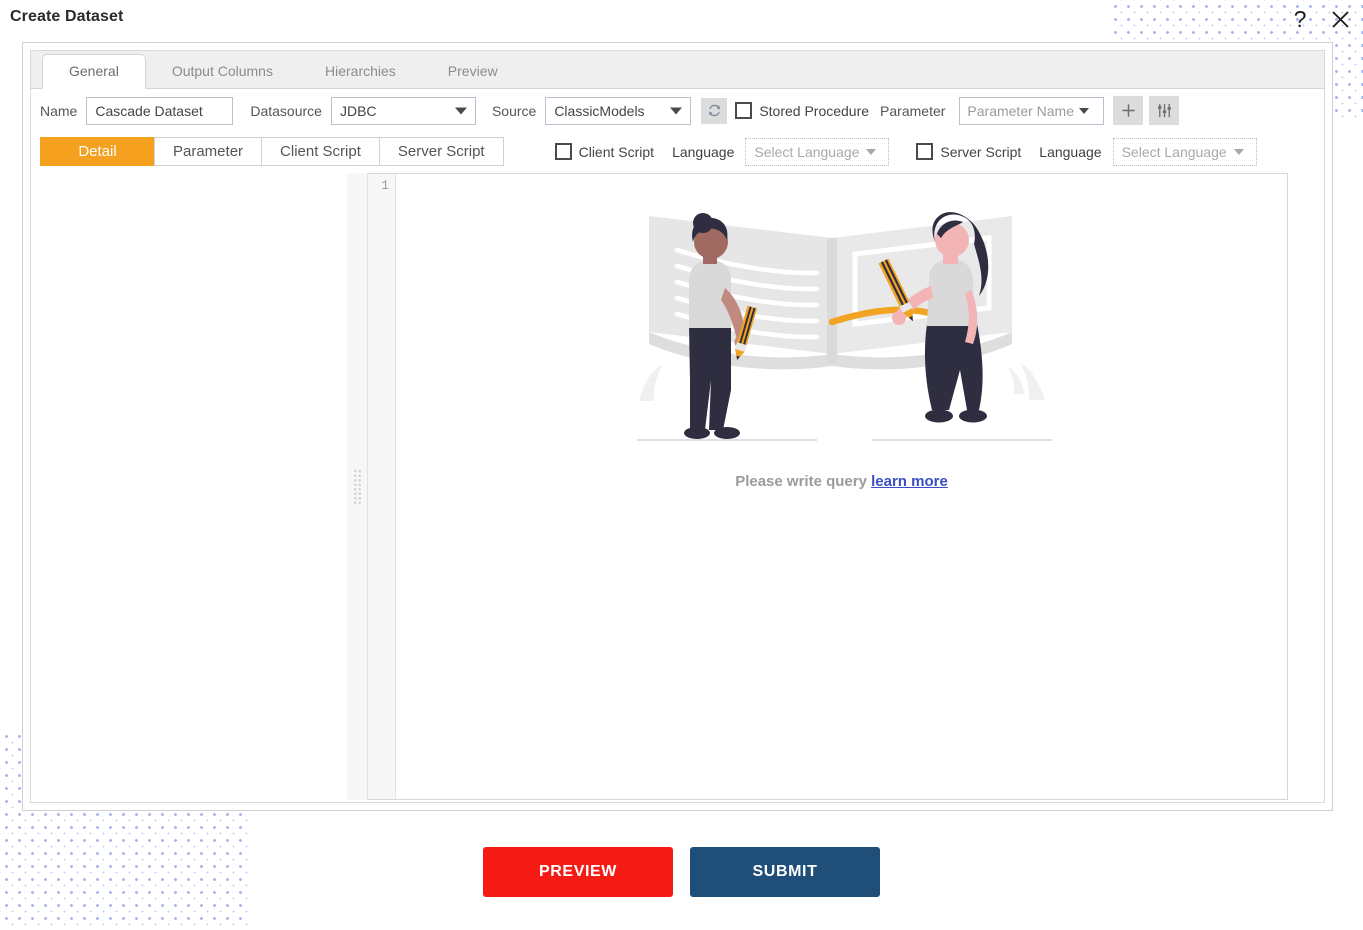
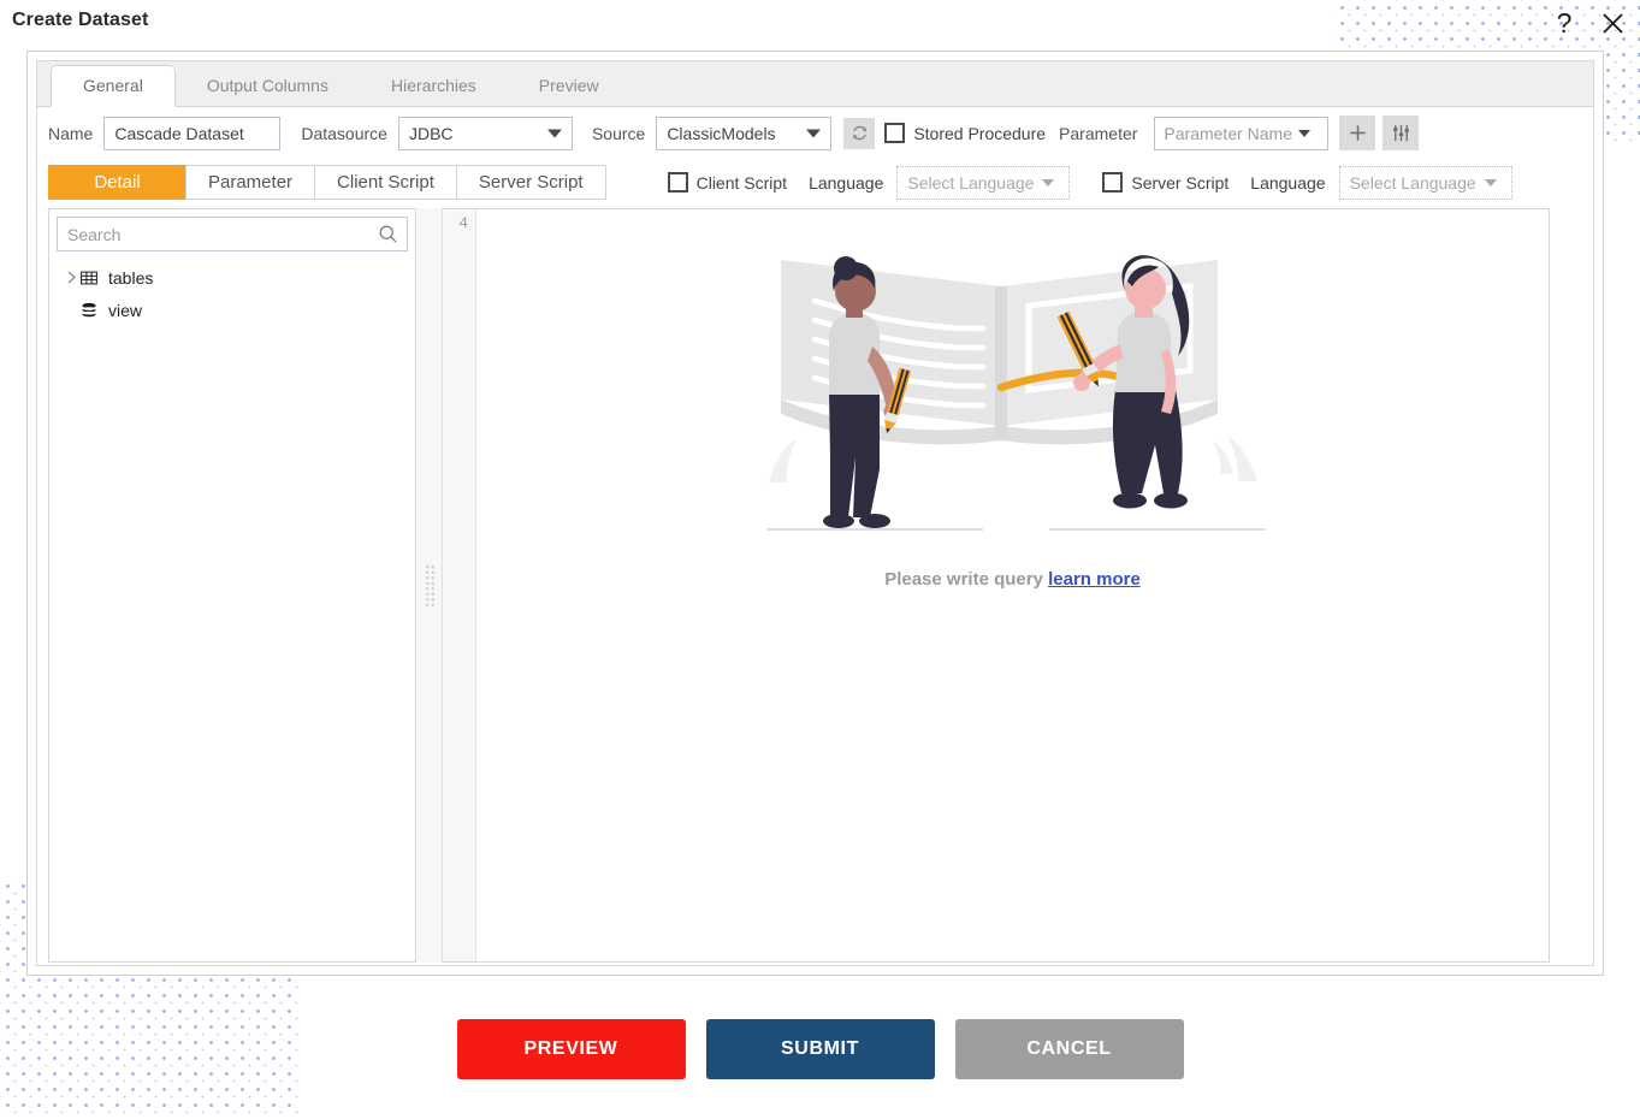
  Create Dataset
  ?
  General
  Output Columns
  Hierarchies
  Preview
  Name
  Cascade Dataset
  Datasource
  JDBC
  Source
  ClassicModels
  Stored Procedure
  Parameter
  Parameter Name
  Detail
  Parameter
  Client Script
  Server Script
  Client Script
  Language
  Select Language
  Server Script
  Language
  Select Language
+ Search
+ tables
+ view
- 1
+ 4
  Please write query learn more
  PREVIEW
  SUBMIT
+ CANCEL
